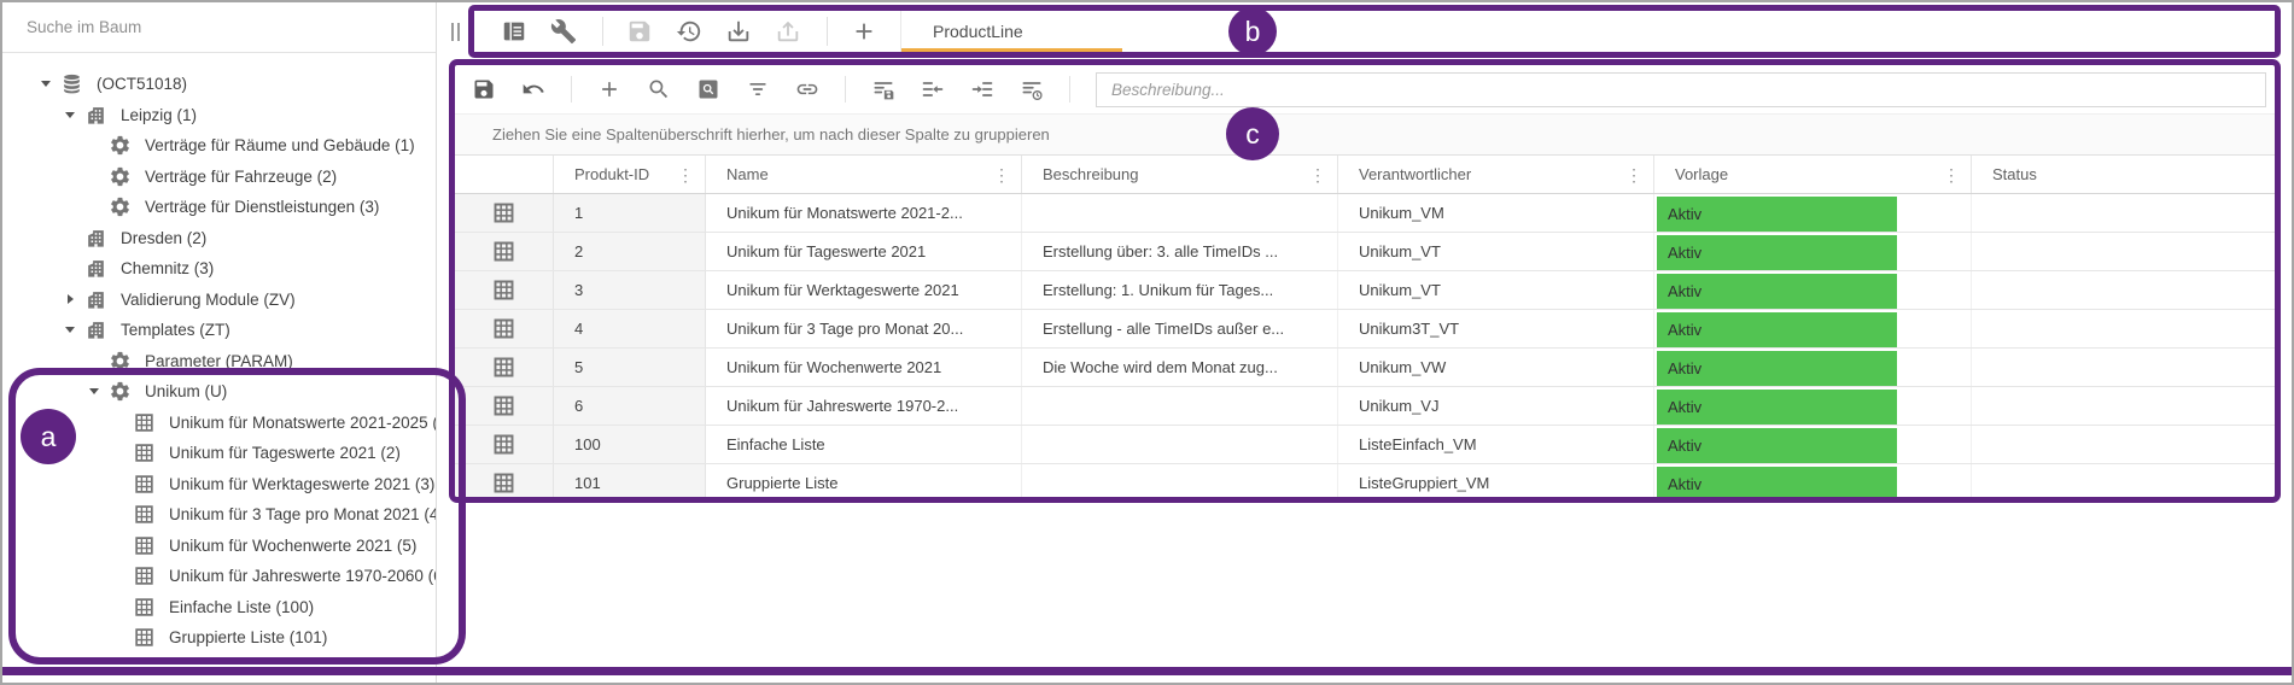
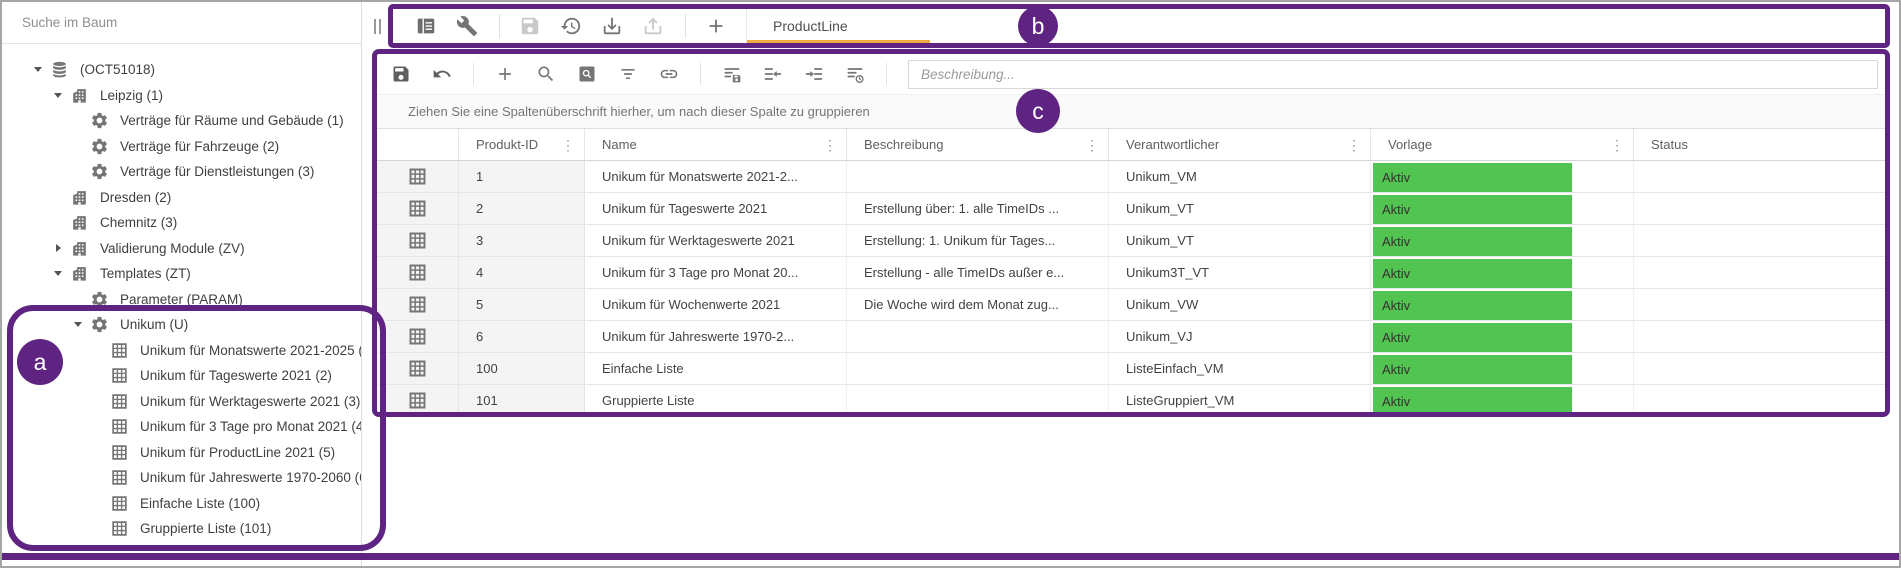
  Suche im Baum
  (OCT51018)
  Leipzig (1)
  Verträge für Räume und Gebäude (1)
  Verträge für Fahrzeuge (2)
  Verträge für Dienstleistungen (3)
  Dresden (2)
  Chemnitz (3)
  Validierung Module (ZV)
  Templates (ZT)
  Parameter (PARAM)
  Unikum (U)
  Unikum für Monatswerte 2021-2025
  Unikum für Tageswerte 2021 (2)
  Unikum für Werktageswerte 2021 (3)
  Unikum für 3 Tage pro Monat 2021 (4
- Unikum für Wochenwerte 2021 (5)
+ Unikum für ProductLine 2021 (5)
  Unikum für Jahreswerte 1970-2060 (
  Einfache Liste (100)
  Gruppierte Liste (101)
  ProductLine
  Beschreibung...
  Ziehen Sie eine Spaltenüberschrift hierher, um nach dieser Spalte zu gruppieren
  Produkt-ID
  ⋮
  Name
  ⋮
  Beschreibung
  ⋮
  Verantwortlicher
  ⋮
  Vorlage
  ⋮
  Status
  1
  Unikum für Monatswerte 2021-2...
  Unikum_VM
  Aktiv
  2
  Unikum für Tageswerte 2021
- Erstellung über: 3. alle TimeIDs ...
+ Erstellung über: 1. alle TimeIDs ...
  Unikum_VT
  Aktiv
  3
  Unikum für Werktageswerte 2021
  Erstellung: 1. Unikum für Tages...
  Unikum_VT
  Aktiv
  4
  Unikum für 3 Tage pro Monat 20...
  Erstellung - alle TimeIDs außer e...
  Unikum3T_VT
  Aktiv
  5
  Unikum für Wochenwerte 2021
  Die Woche wird dem Monat zug...
  Unikum_VW
  Aktiv
  6
  Unikum für Jahreswerte 1970-2...
  Unikum_VJ
  Aktiv
  100
  Einfache Liste
  ListeEinfach_VM
  Aktiv
  101
  Gruppierte Liste
  ListeGruppiert_VM
  Aktiv
  a
  b
  c
